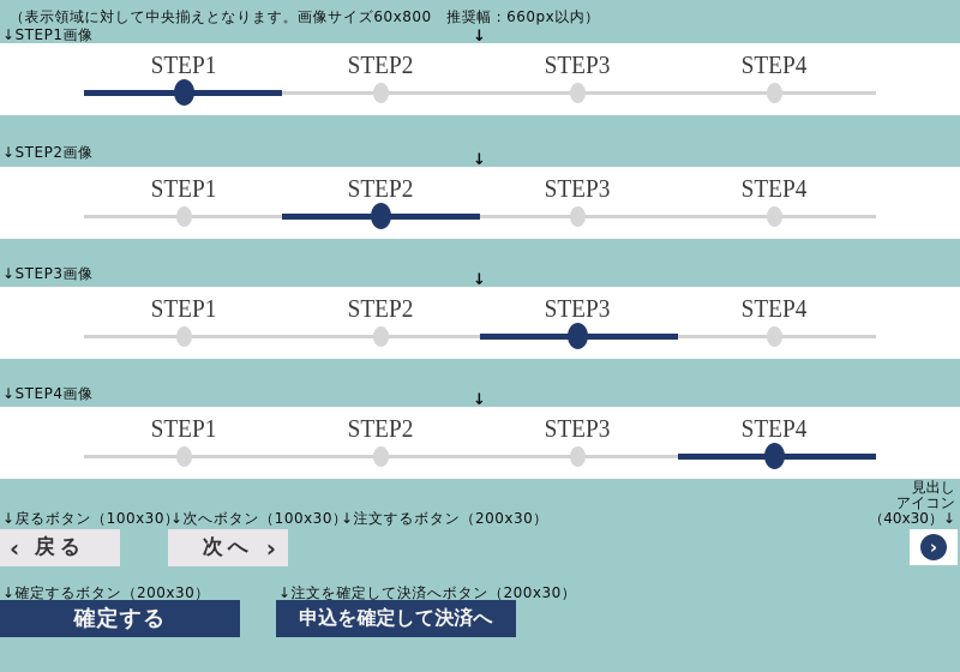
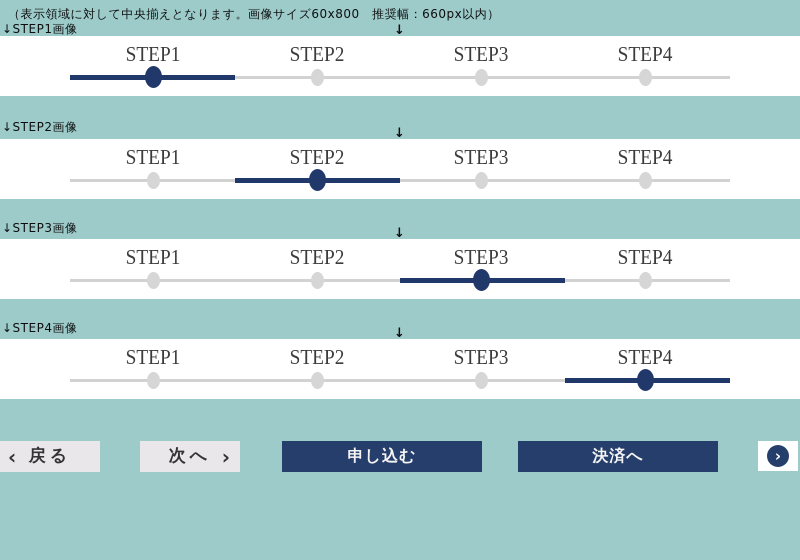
  （表示領域に対して中央揃えとなります。画像サイズ60x800 推奨幅：660px以内）
  ↓STEP1画像
  ↓
  STEP1
  STEP2
  STEP3
  STEP4
  ↓STEP2画像
  ↓
  STEP1
  STEP2
  STEP3
  STEP4
  ↓STEP3画像
  ↓
  STEP1
  STEP2
  STEP3
  STEP4
  ↓STEP4画像
  ↓
  STEP1
  STEP2
  STEP3
  STEP4
- ↓戻るボタン（100x30）
- ↓次へボタン（100x30）
- ↓注文するボタン（200x30）
- 見出し
- アイコン
- （40x30）↓
  ‹
  戻る
  次へ
  ›
+ 申し込む
+ 決済へ
  ›
- ↓確定するボタン（200x30）
- ↓注文を確定して決済へボタン（200x30）
- 確定する
- 申込を確定して決済へ
